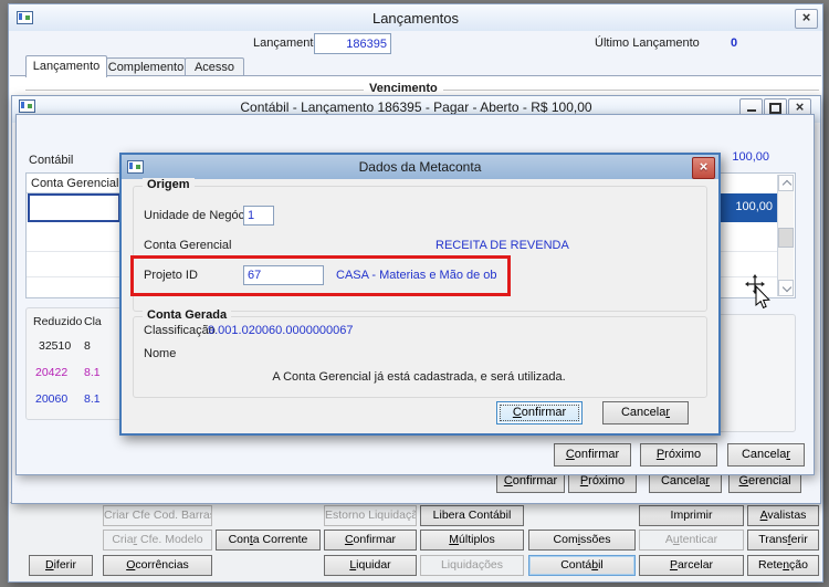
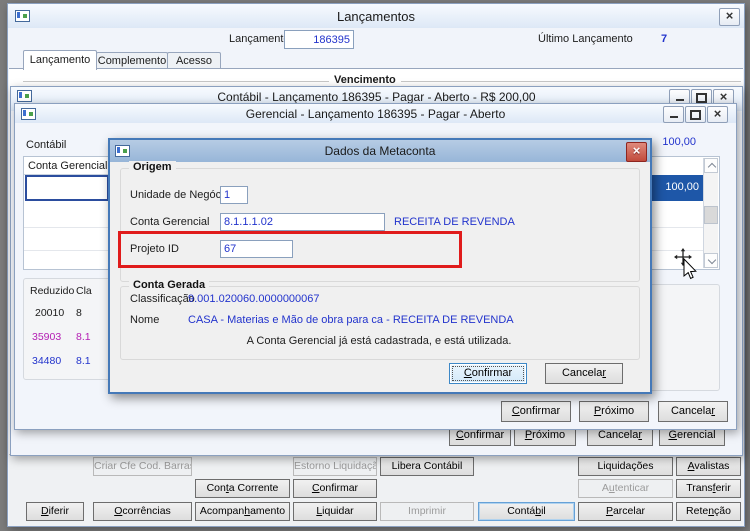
  Lançamentos
  Lançament
  186395
  Último Lançamento
- 0
+ 7
  Lançamento
  Complemento
  Acesso
  Vencimento
  Criar Cfe Cod. Barra
  Estorno Liquidaçã
  Libera Contábil
- Imprimir
+ Liquidações
  Avalistas
- Criar Cfe. Modelo
  Conta Corrente
  Confirmar
- Múltiplos
- Comissões
  Autenticar
  Transferir
  Diferir
  Ocorrências
+ Acompanhamento
  Liquidar
- Liquidações
+ Imprimir
  Contábil
  Parcelar
  Retenção
- Contábil - Lançamento 186395 - Pagar - Aberto - R$ 100,00
+ Contábil - Lançamento 186395 - Pagar - Aberto - R$ 200,00
  Confirmar
  Próximo
  Cancelar
  Gerencial
+ Gerencial - Lançamento 186395 - Pagar - Aberto
  Contábil
  100,00
  Conta Gerencial
  100,00
  Reduzido
  Cla
- 32510
+ 20010
  8
- 20422
+ 35903
  8.1
- 20060
+ 34480
  8.1
  Confirmar
  Próximo
  Cancelar
  Dados da Metaconta
  Origem
  Unidade de Negóc
  1
  Conta Gerencial
+ 8.1.1.1.02
  RECEITA DE REVENDA
  Projeto ID
  67
- CASA - Materias e Mão de ob
  Conta Gerada
  Classificação
  9.001.020060.0000000067
  Nome
+ CASA - Materias e Mão de obra para ca - RECEITA DE REVENDA
- A Conta Gerencial já está cadastrada, e será utilizada.
+ A Conta Gerencial já está cadastrada, e está utilizada.
  Confirmar
  Cancelar
